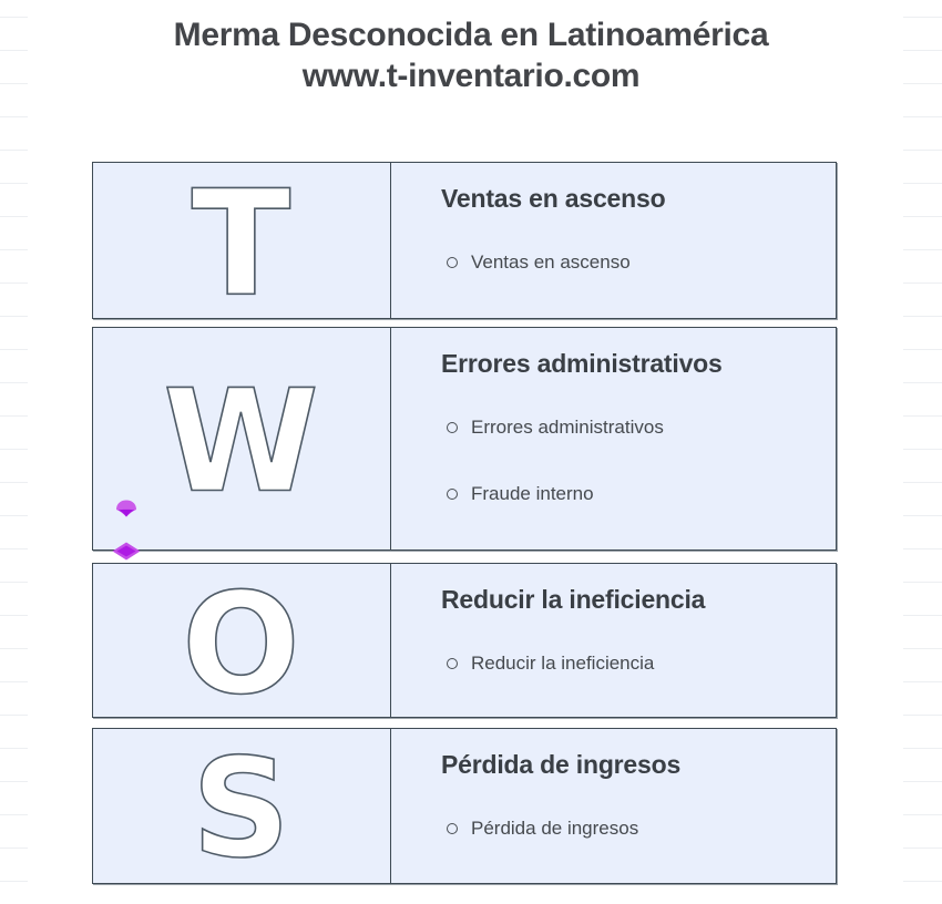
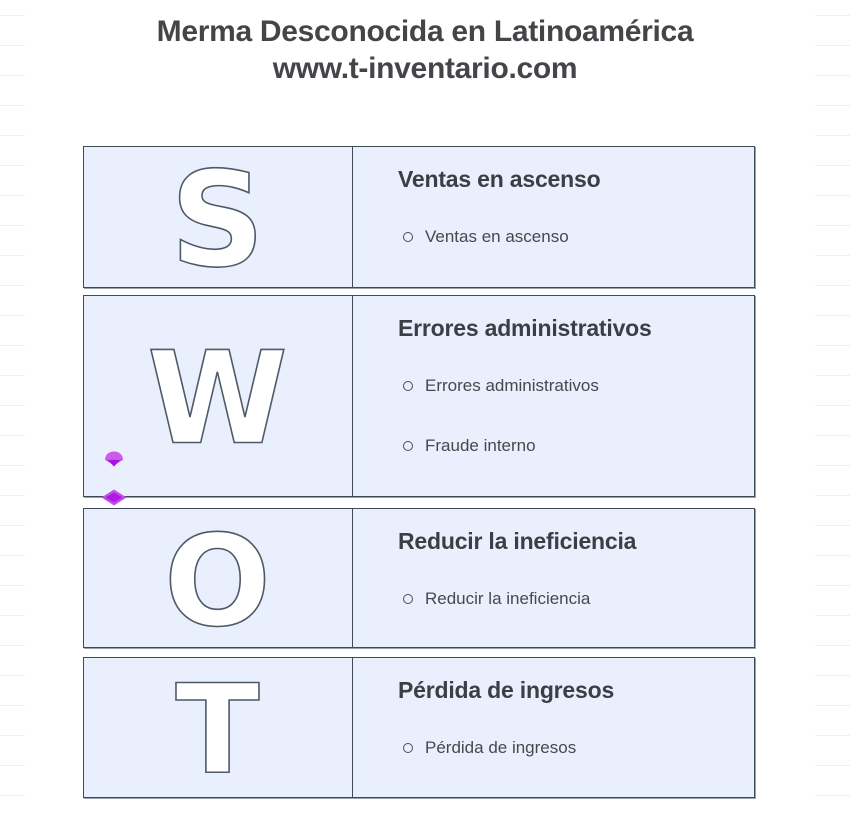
  Merma Desconocida en Latinoamérica
  www.t-inventario.com
- T
+ S
  Ventas en ascenso
  Ventas en ascenso
  W
  Errores administrativos
  Errores administrativos
  Fraude interno
  O
  Reducir la ineficiencia
  Reducir la ineficiencia
- S
+ T
  Pérdida de ingresos
  Pérdida de ingresos
